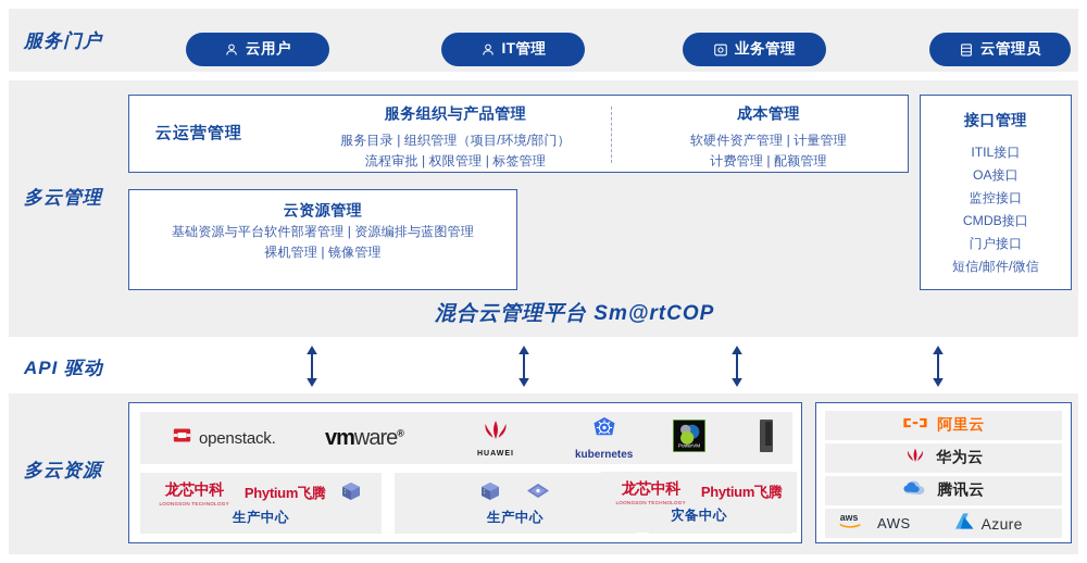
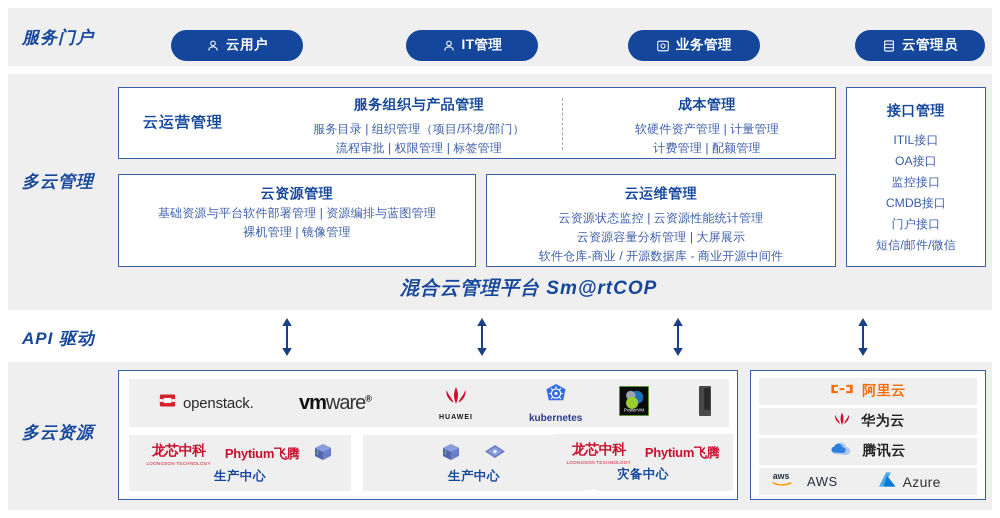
  服务门户
  云用户
  IT管理
  业务管理
  云管理员
  多云管理
  云运营管理
  服务组织与产品管理
  服务目录 | 组织管理（项目/环境/部门）
  流程审批 | 权限管理 | 标签管理
  成本管理
  软硬件资产管理 | 计量管理
  计费管理 | 配额管理
  云资源管理
  基础资源与平台软件部署管理 | 资源编排与蓝图管理
  裸机管理 | 镜像管理
+ 云运维管理
+ 云资源状态监控 | 云资源性能统计管理
+ 云资源容量分析管理 | 大屏展示
+ 软件仓库-商业 / 开源数据库 - 商业开源中间件
  接口管理
  ITIL接口
  OA接口
  监控接口
  CMDB接口
  门户接口
  短信/邮件/微信
  混合云管理平台 Sm@rtCOP
  API 驱动
  多云资源
  openstack.
  vmware®
  kubernetes
  龙芯中科
  Phytium飞腾
  生产中心
  生产中心
  龙芯中科
  Phytium飞腾
  灾备中心
  阿里云
  华为云
  腾讯云
  aws
  AWS
  Azure
